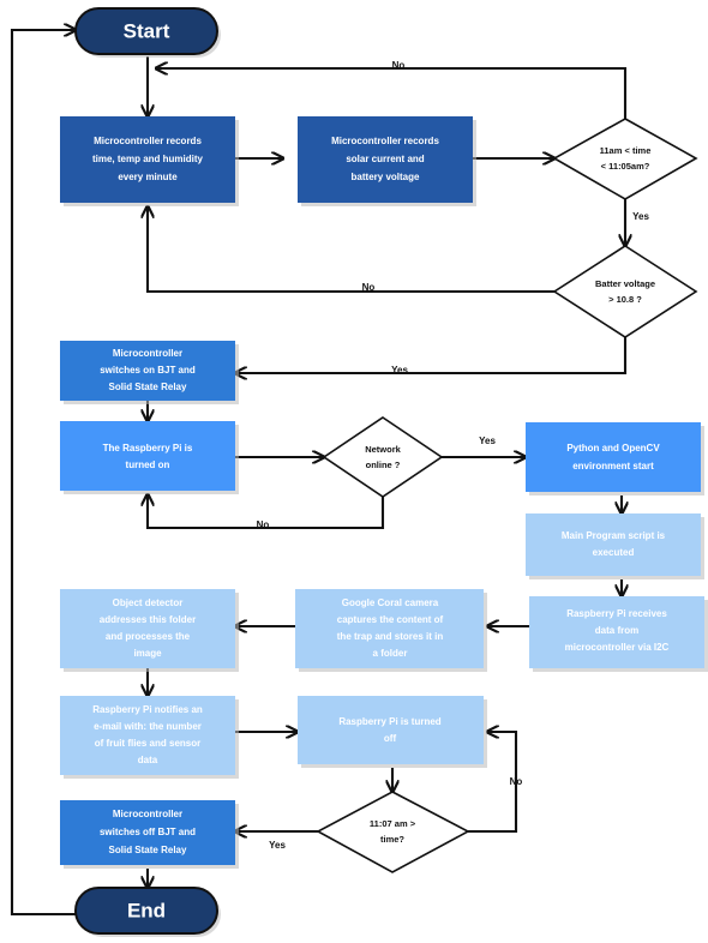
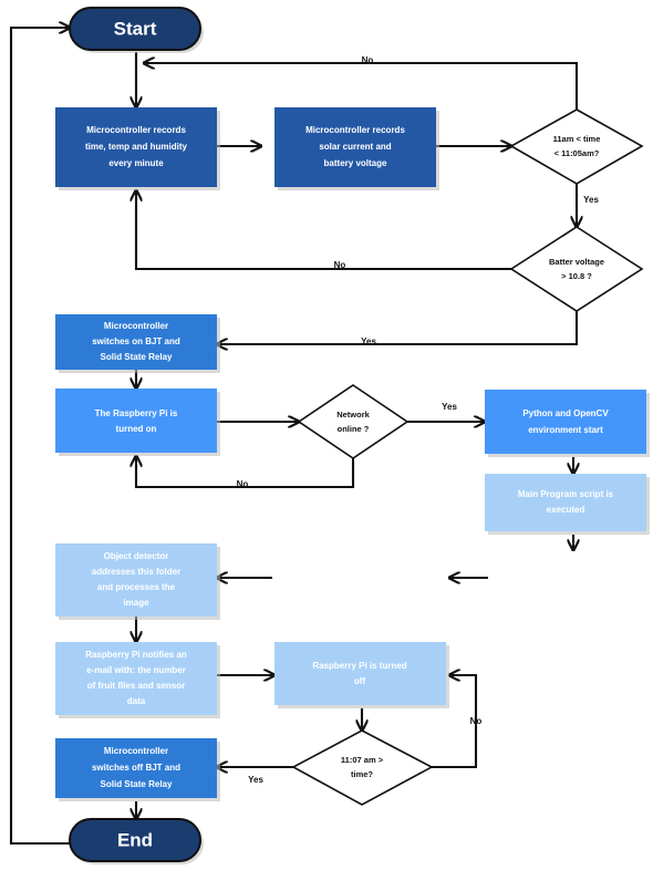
  No
  Yes
  No
  Yes
  Yes
  No
  Yes
  No
  Start
  Microcontroller records
  time, temp and humidity
  every minute
  Microcontroller records
  solar current and
  battery voltage
  11am < time
  < 11:05am?
  Batter voltage
  > 10.8 ?
  Microcontroller
  switches on BJT and
  Solid State Relay
  The Raspberry Pi is
  turned on
  Network
  online ?
  Python and OpenCV
  environment start
  Main Program script is
  executed
- Raspberry Pi receives
- data from
- microcontroller via I2C
- Google Coral camera
- captures the content of
- the trap and stores it in
- a folder
  Object detector
  addresses this folder
  and processes the
  image
  Raspberry Pi notifies an
  e-mail with: the number
  of fruit flies and sensor
  data
  Raspberry Pi is turned
  off
  11:07 am >
  time?
  Microcontroller
  switches off BJT and
  Solid State Relay
  End
